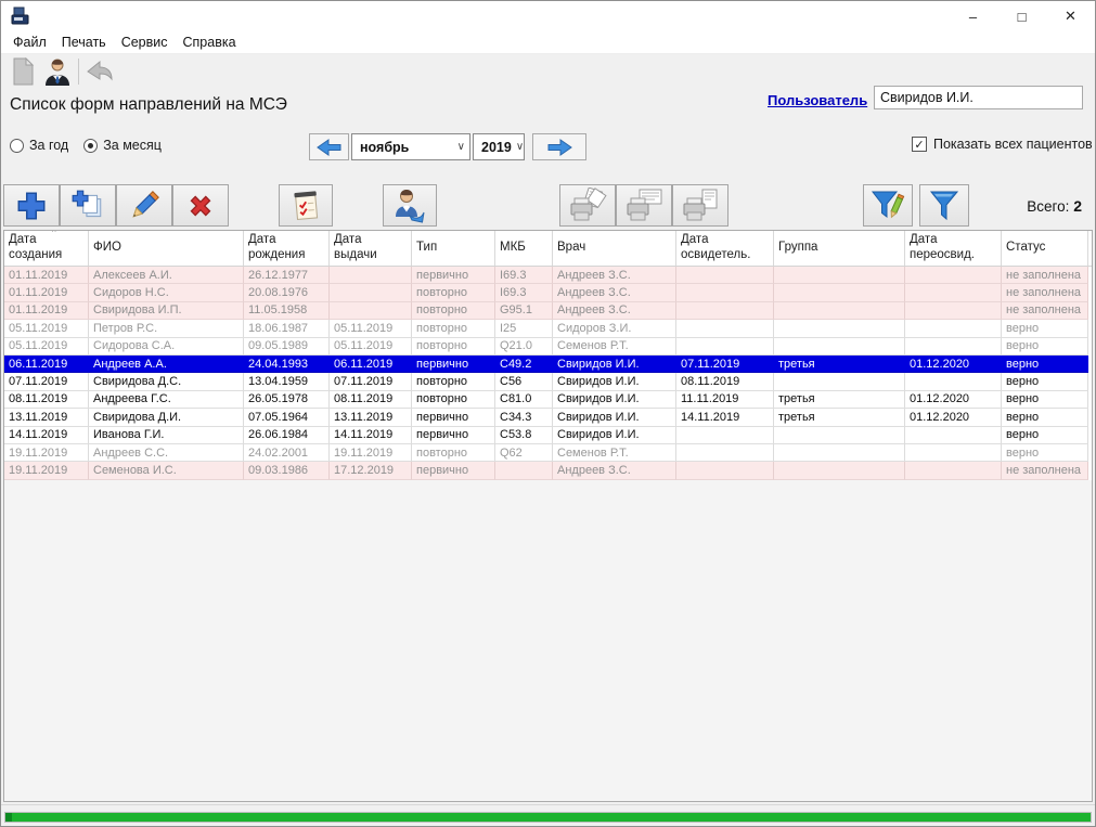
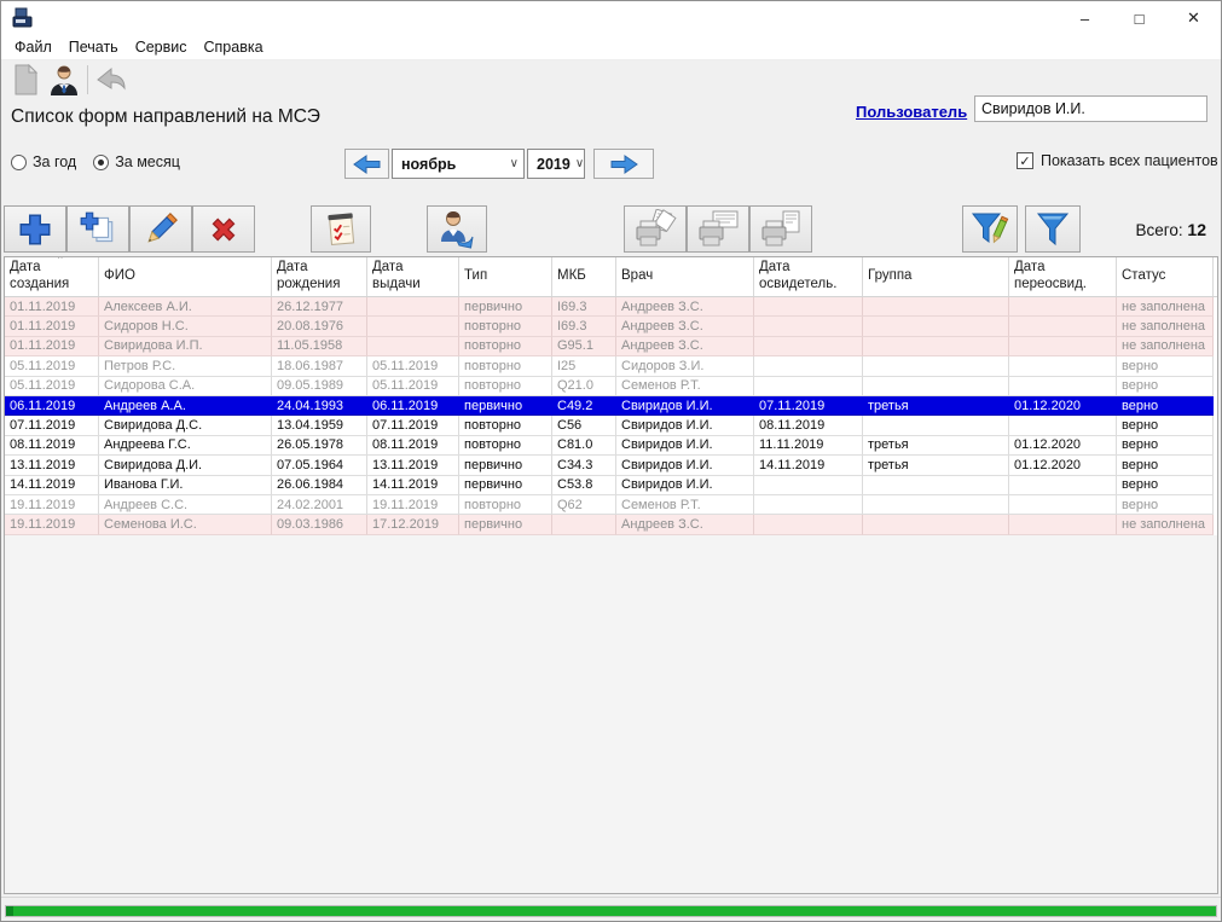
  –
  □
  ✕
  Файл
  Печать
  Сервис
  Справка
  Пользователь
  Свиридов И.И.
  Список форм направлений на МСЭ
  За год
  За месяц
  ноябрь
  ∨
  2019
  ∨
  ✓
  Показать всех пациентов
- Всего: 2
+ Всего: 12
  Дата создания
  ˆ
  ФИО
  Дата рождения
  Дата выдачи
  Тип
  МКБ
  Врач
  Дата освидетель.
  Группа
  Дата переосвид.
  Статус
  01.11.2019
  Алексеев А.И.
  26.12.1977
  первично
  I69.3
  Андреев З.С.
  не заполнена
  01.11.2019
  Сидоров Н.С.
  20.08.1976
  повторно
  I69.3
  Андреев З.С.
  не заполнена
  01.11.2019
  Свиридова И.П.
  11.05.1958
  повторно
  G95.1
  Андреев З.С.
  не заполнена
  05.11.2019
  Петров Р.С.
  18.06.1987
  05.11.2019
  повторно
  I25
  Сидоров З.И.
  верно
  05.11.2019
  Сидорова С.А.
  09.05.1989
  05.11.2019
  повторно
  Q21.0
  Семенов Р.Т.
  верно
  06.11.2019
  Андреев А.А.
  24.04.1993
  06.11.2019
  первично
  C49.2
  Свиридов И.И.
  07.11.2019
  третья
  01.12.2020
  верно
  07.11.2019
  Свиридова Д.С.
  13.04.1959
  07.11.2019
  повторно
  C56
  Свиридов И.И.
  08.11.2019
  верно
  08.11.2019
  Андреева Г.С.
  26.05.1978
  08.11.2019
  повторно
  C81.0
  Свиридов И.И.
  11.11.2019
  третья
  01.12.2020
  верно
  13.11.2019
  Свиридова Д.И.
  07.05.1964
  13.11.2019
  первично
  C34.3
  Свиридов И.И.
  14.11.2019
  третья
  01.12.2020
  верно
  14.11.2019
  Иванова Г.И.
  26.06.1984
  14.11.2019
  первично
  C53.8
  Свиридов И.И.
  верно
  19.11.2019
  Андреев С.С.
  24.02.2001
  19.11.2019
  повторно
  Q62
  Семенов Р.Т.
  верно
  19.11.2019
  Семенова И.С.
  09.03.1986
  17.12.2019
  первично
  Андреев З.С.
  не заполнена
